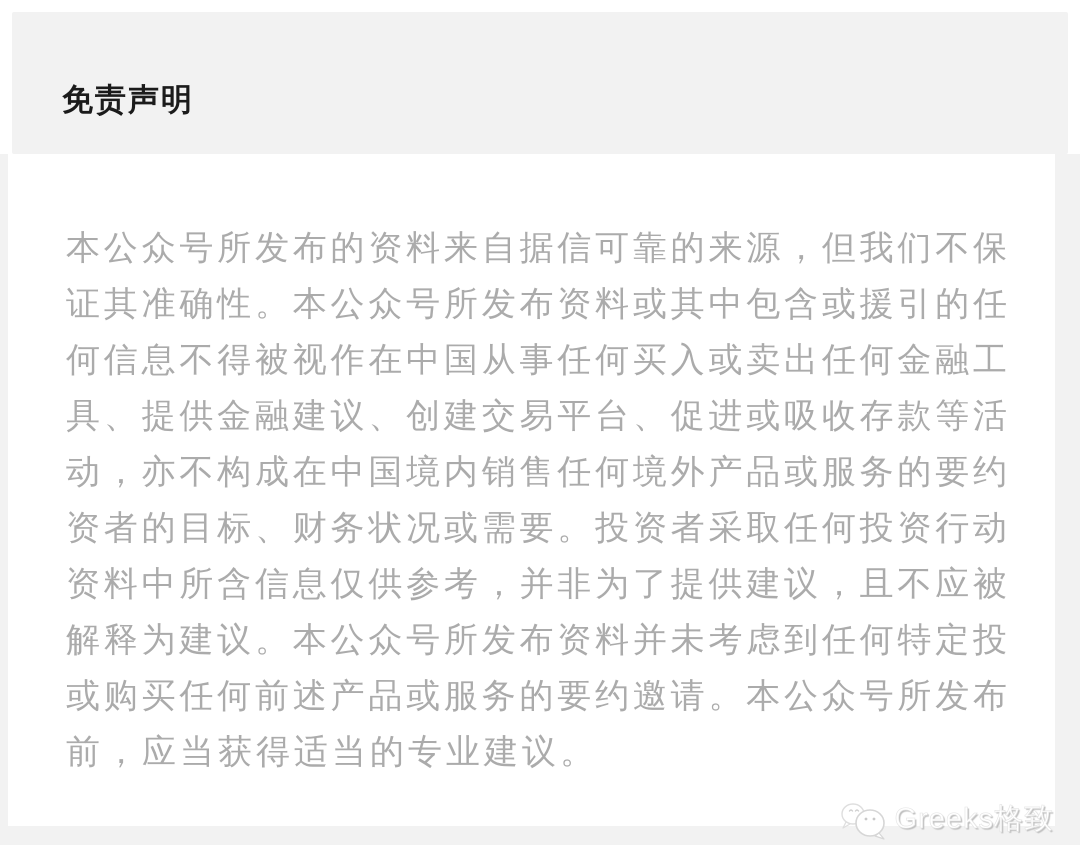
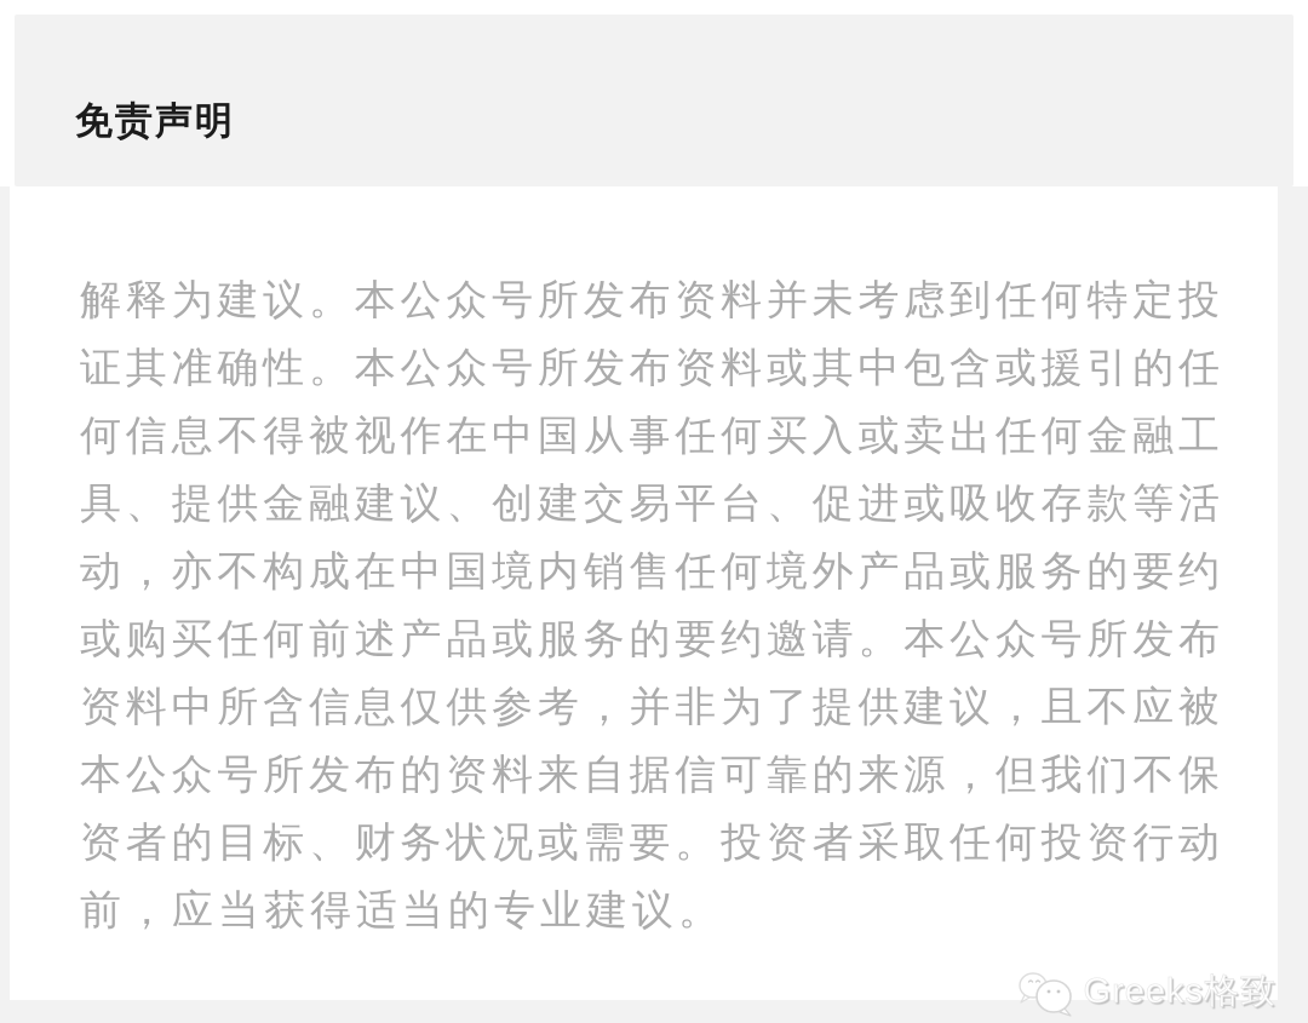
  免责声明
- 本公众号所发布的资料来自据信可靠的来源，但我们不保
+ 解释为建议。本公众号所发布资料并未考虑到任何特定投
  证其准确性。本公众号所发布资料或其中包含或援引的任
  何信息不得被视作在中国从事任何买入或卖出任何金融工
  具、提供金融建议、创建交易平台、促进或吸收存款等活
  动，亦不构成在中国境内销售任何境外产品或服务的要约
- 资者的目标、财务状况或需要。投资者采取任何投资行动
+ 或购买任何前述产品或服务的要约邀请。本公众号所发布
  资料中所含信息仅供参考，并非为了提供建议，且不应被
- 解释为建议。本公众号所发布资料并未考虑到任何特定投
+ 本公众号所发布的资料来自据信可靠的来源，但我们不保
- 或购买任何前述产品或服务的要约邀请。本公众号所发布
+ 资者的目标、财务状况或需要。投资者采取任何投资行动
  前，应当获得适当的专业建议。
  Greeks格致
